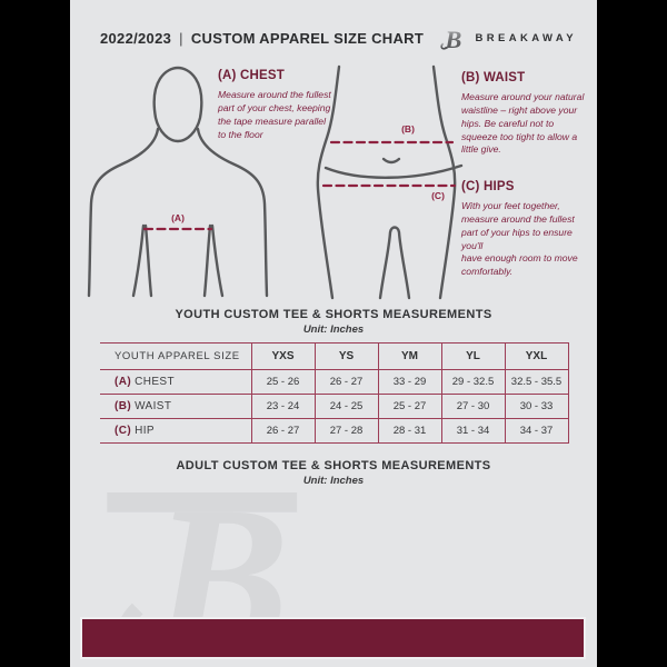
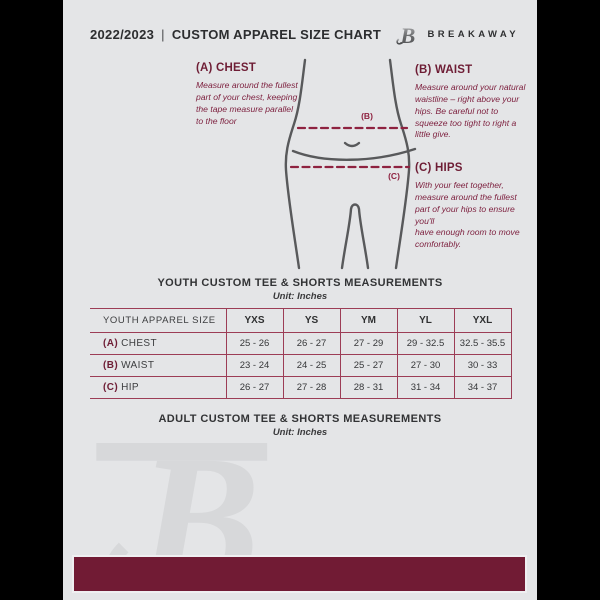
  2022/2023
  |
  CUSTOM APPAREL SIZE CHART
  B
  BREAKAWAY
- (A)
  (B)
  (C)
  (A) CHEST
  Measure around the fullest part of your chest, keeping the tape measure parallel to the floor
  (B) WAIST
- Measure around your natural waistline – right above your hips. Be careful not to squeeze too tight to allow a little give.
+ Measure around your natural waistline – right above your hips. Be careful not to squeeze too tight to right a little give.
  (C) HIPS
  With your feet together, measure around the fullest part of your hips to ensure you'll
  have enough room to move comfortably.
  B
  YOUTH CUSTOM TEE & SHORTS MEASUREMENTS
  Unit: Inches
  YOUTH APPAREL SIZE	YXS	YS	YM	YL	YXL
- (A) CHEST	25 - 26	26 - 27	33 - 29	29 - 32.5	32.5 - 35.5
+ (A) CHEST	25 - 26	26 - 27	27 - 29	29 - 32.5	32.5 - 35.5
  (B) WAIST	23 - 24	24 - 25	25 - 27	27 - 30	30 - 33
  (C) HIP	26 - 27	27 - 28	28 - 31	31 - 34	34 - 37
  ADULT CUSTOM TEE & SHORTS MEASUREMENTS
  Unit: Inches
